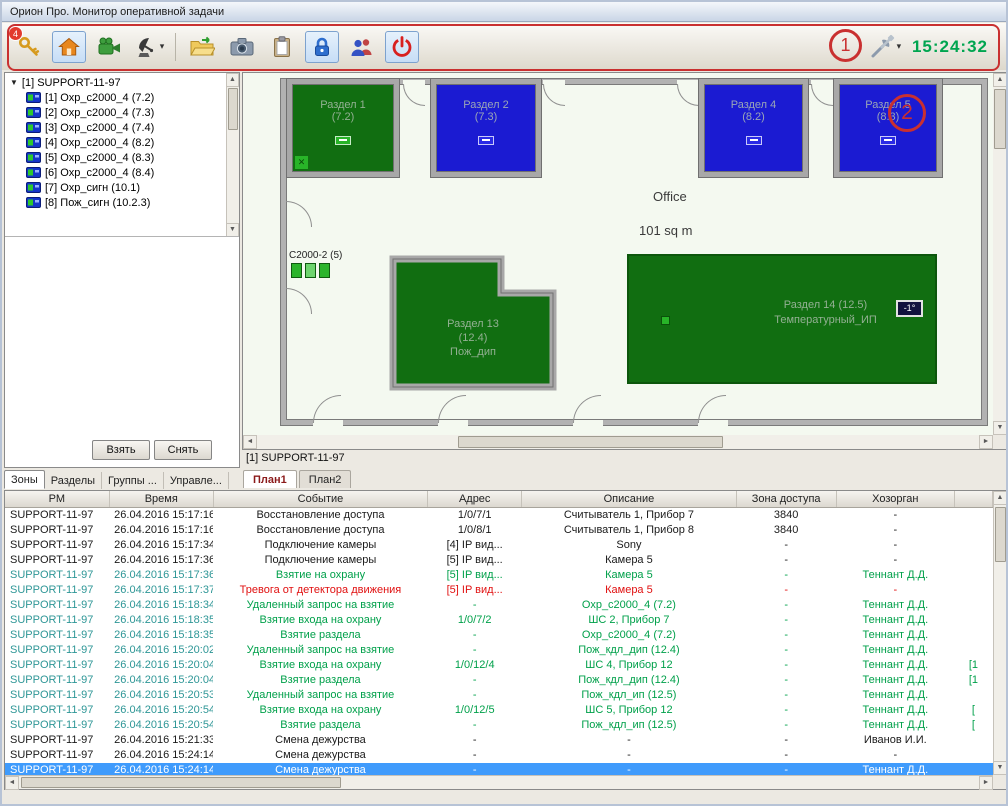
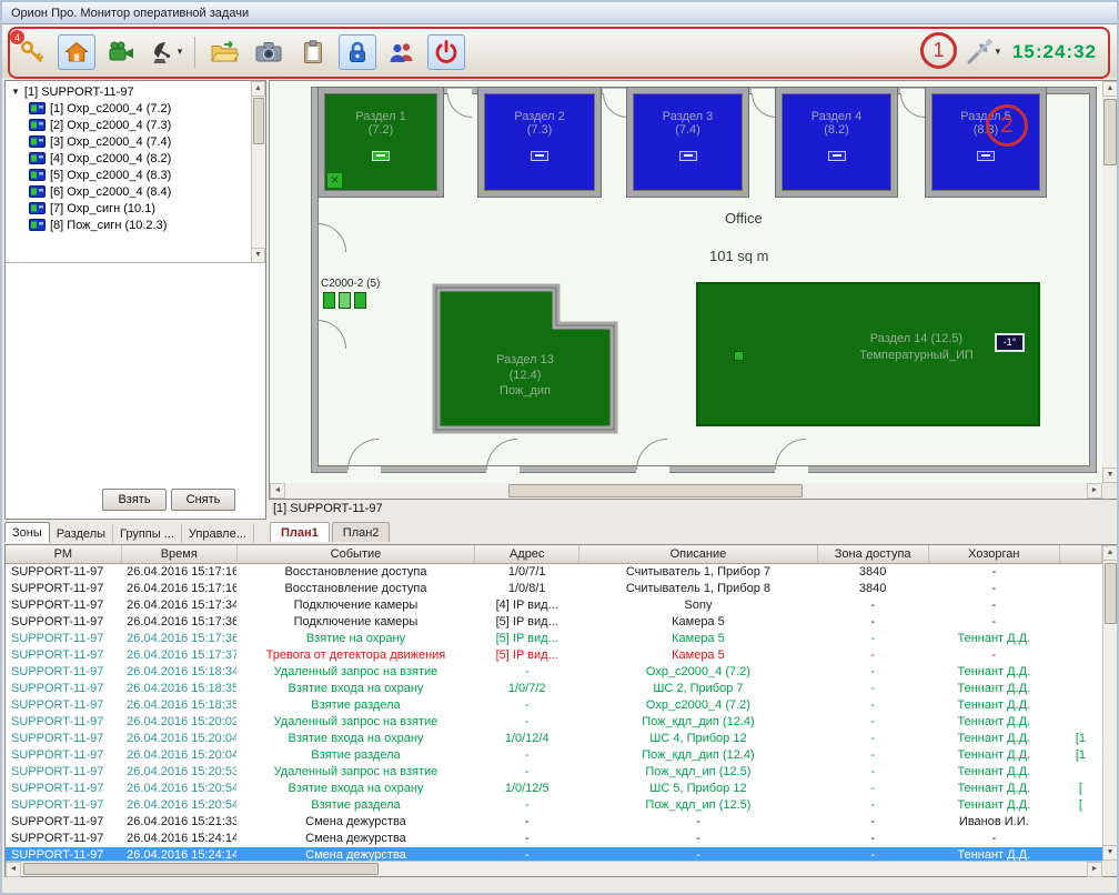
  Орион Про. Монитор оперативной задачи
  4
  15:24:32
  1
  2
  [1] SUPPORT-11-97
  [1] Охр_с2000_4 (7.2)
  [2] Охр_с2000_4 (7.3)
  [3] Охр_с2000_4 (7.4)
  [4] Охр_с2000_4 (8.2)
  [5] Охр_с2000_4 (8.3)
  [6] Охр_с2000_4 (8.4)
  [7] Охр_сигн (10.1)
  [8] Пож_сигн (10.2.3)
  Взять
  Снять
  Зоны
  Разделы
  Группы ...
  Управле...
  Office
  101 sq m
  С2000-2 (5)
  Раздел 13
  (12.4)
  Пож_дип
  Раздел 14 (12.5)
  Температурный_ИП
  -1°
  Раздел 1
  (7.2)
  Раздел 2
  (7.3)
+ Раздел 3
+ (7.4)
  Раздел 4
  (8.2)
  Раздел 5
  (8.3)
  [1] SUPPORT-11-97
  План1
  План2
  РМ	Время	Событие	Адрес	Описание	Зона доступа	Хозорган
  SUPPORT-11-97	26.04.2016 15:17:16	Восстановление доступа	1/0/7/1	Считыватель 1, Прибор 7	3840	-
  SUPPORT-11-97	26.04.2016 15:17:16	Восстановление доступа	1/0/8/1	Считыватель 1, Прибор 8	3840	-
  SUPPORT-11-97	26.04.2016 15:17:34	Подключение камеры	[4] IP вид...	Sony	-	-
  SUPPORT-11-97	26.04.2016 15:17:36	Подключение камеры	[5] IP вид...	Камера 5	-	-
  SUPPORT-11-97	26.04.2016 15:17:36	Взятие на охрану	[5] IP вид...	Камера 5	-	Теннант Д.Д.
  SUPPORT-11-97	26.04.2016 15:17:37	Тревога от детектора движения	[5] IP вид...	Камера 5	-	-
  SUPPORT-11-97	26.04.2016 15:18:34	Удаленный запрос на взятие	-	Охр_с2000_4 (7.2)	-	Теннант Д.Д.
  SUPPORT-11-97	26.04.2016 15:18:35	Взятие входа на охрану	1/0/7/2	ШС 2, Прибор 7	-	Теннант Д.Д.
  SUPPORT-11-97	26.04.2016 15:18:35	Взятие раздела	-	Охр_с2000_4 (7.2)	-	Теннант Д.Д.
  SUPPORT-11-97	26.04.2016 15:20:02	Удаленный запрос на взятие	-	Пож_кдл_дип (12.4)	-	Теннант Д.Д.
  SUPPORT-11-97	26.04.2016 15:20:04	Взятие входа на охрану	1/0/12/4	ШС 4, Прибор 12	-	Теннант Д.Д.	[1
  SUPPORT-11-97	26.04.2016 15:20:04	Взятие раздела	-	Пож_кдл_дип (12.4)	-	Теннант Д.Д.	[1
  SUPPORT-11-97	26.04.2016 15:20:53	Удаленный запрос на взятие	-	Пож_кдл_ип (12.5)	-	Теннант Д.Д.
  SUPPORT-11-97	26.04.2016 15:20:54	Взятие входа на охрану	1/0/12/5	ШС 5, Прибор 12	-	Теннант Д.Д.	[
  SUPPORT-11-97	26.04.2016 15:20:54	Взятие раздела	-	Пож_кдл_ип (12.5)	-	Теннант Д.Д.	[
  SUPPORT-11-97	26.04.2016 15:21:33	Смена дежурства	-	-	-	Иванов И.И.
  SUPPORT-11-97	26.04.2016 15:24:14	Смена дежурства	-	-	-	-
  SUPPORT-11-97	26.04.2016 15:24:14	Смена дежурства	-	-	-	Теннант Д.Д.
